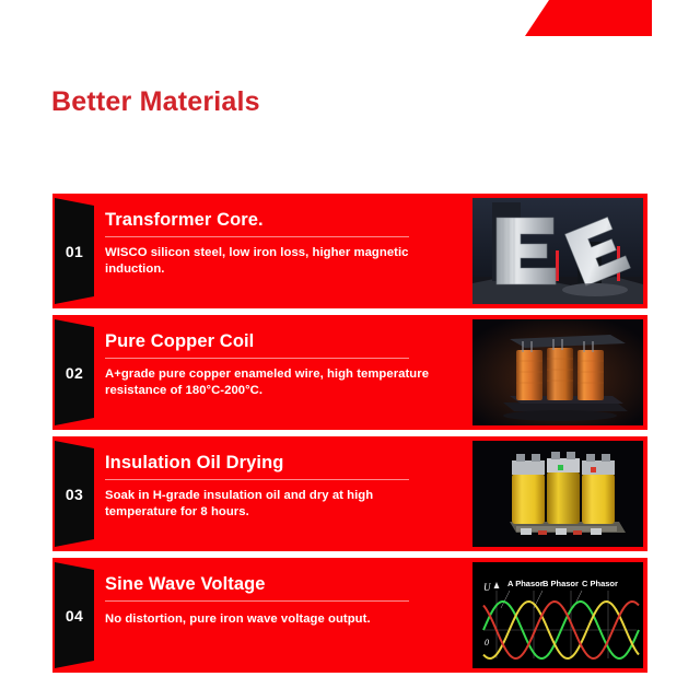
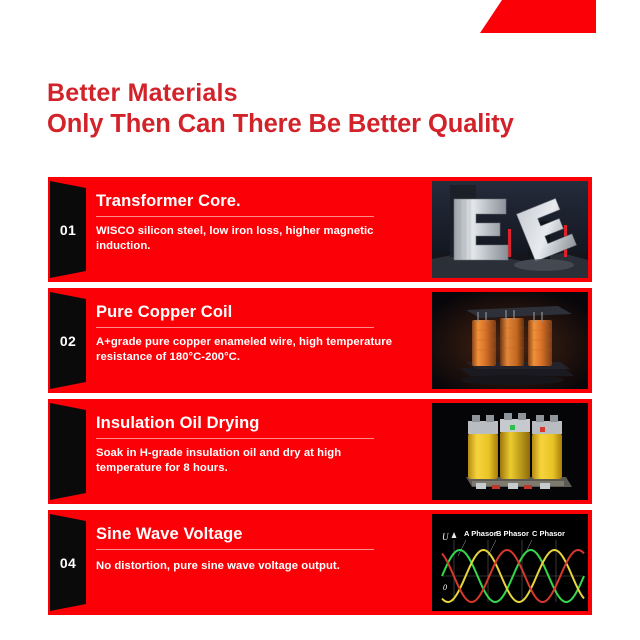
  Better Materials
+ Only Then Can There Be Better Quality
  01
  Transformer Core.
  WISCO silicon steel, low iron loss, higher magnetic induction.
  02
  Pure Copper Coil
  A+grade pure copper enameled wire, high temperature resistance of 180°C-200°C.
- 03
  Insulation Oil Drying
  Soak in H-grade insulation oil and dry at high temperature for 8 hours.
  04
  Sine Wave Voltage
- No distortion, pure iron wave voltage output.
+ No distortion, pure sine wave voltage output.
  U
  0
  A Phasor
  B Phasor
  C Phasor
